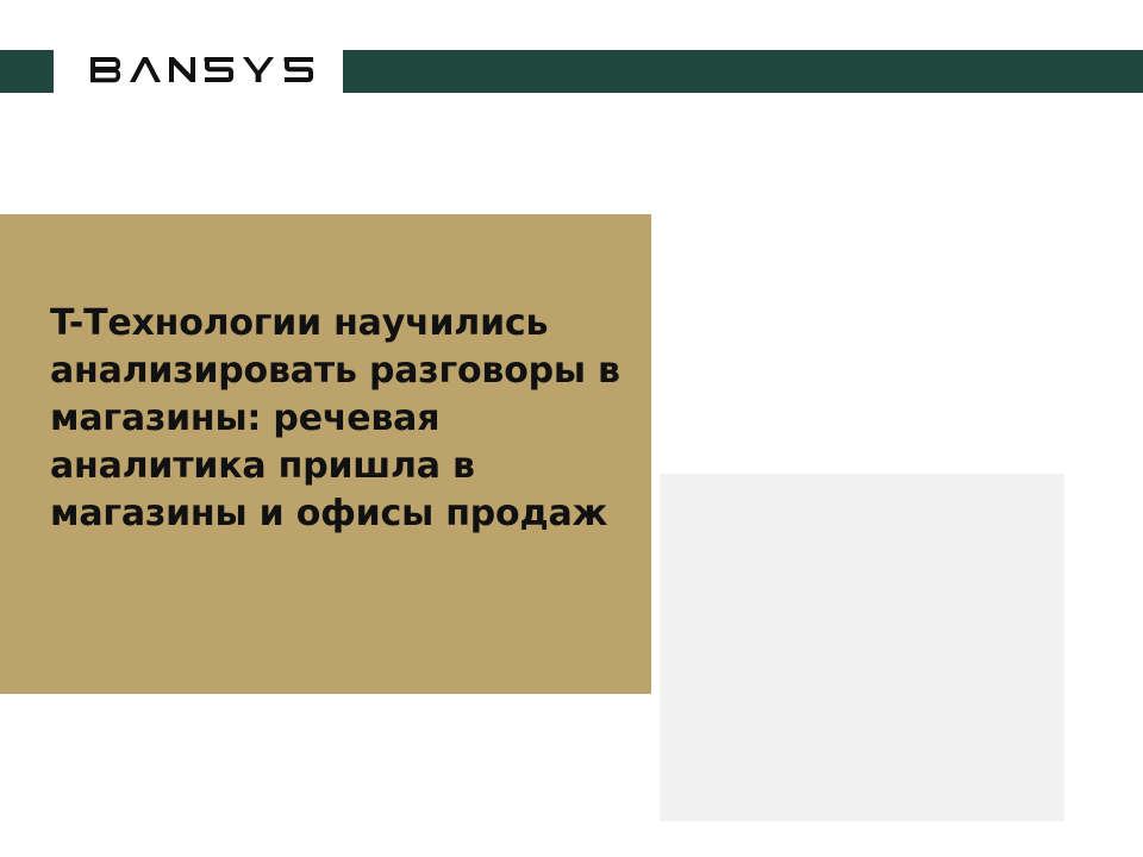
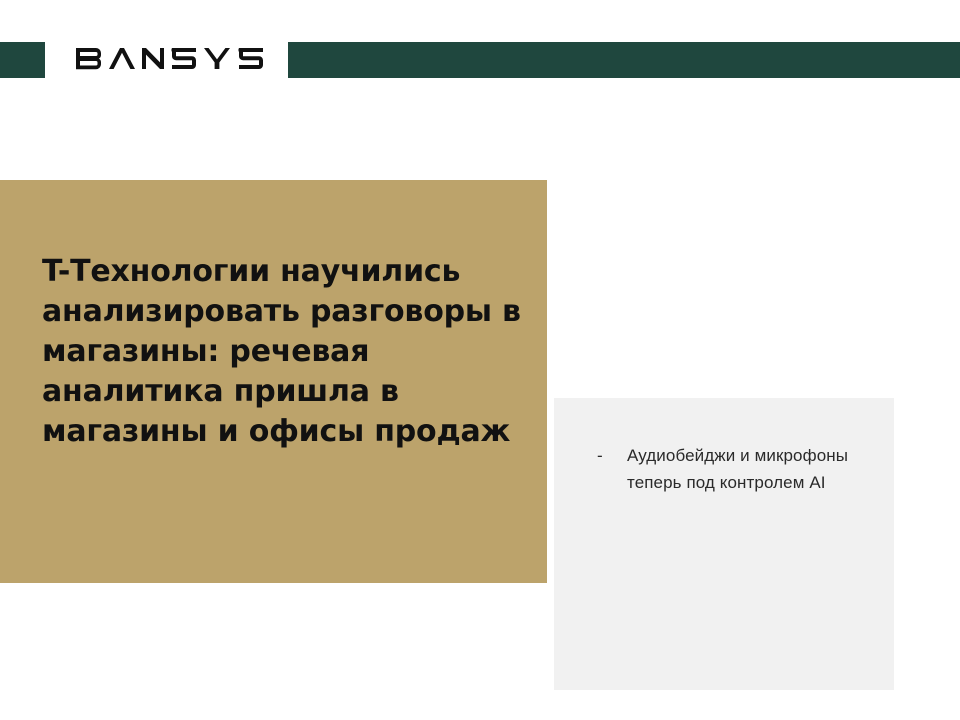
  T-Технологии научились анализировать разговоры в магазины: речевая аналитика пришла в магазины и офисы продаж
+ -
+ Аудиобейджи и микрофоны теперь под контролем AI
